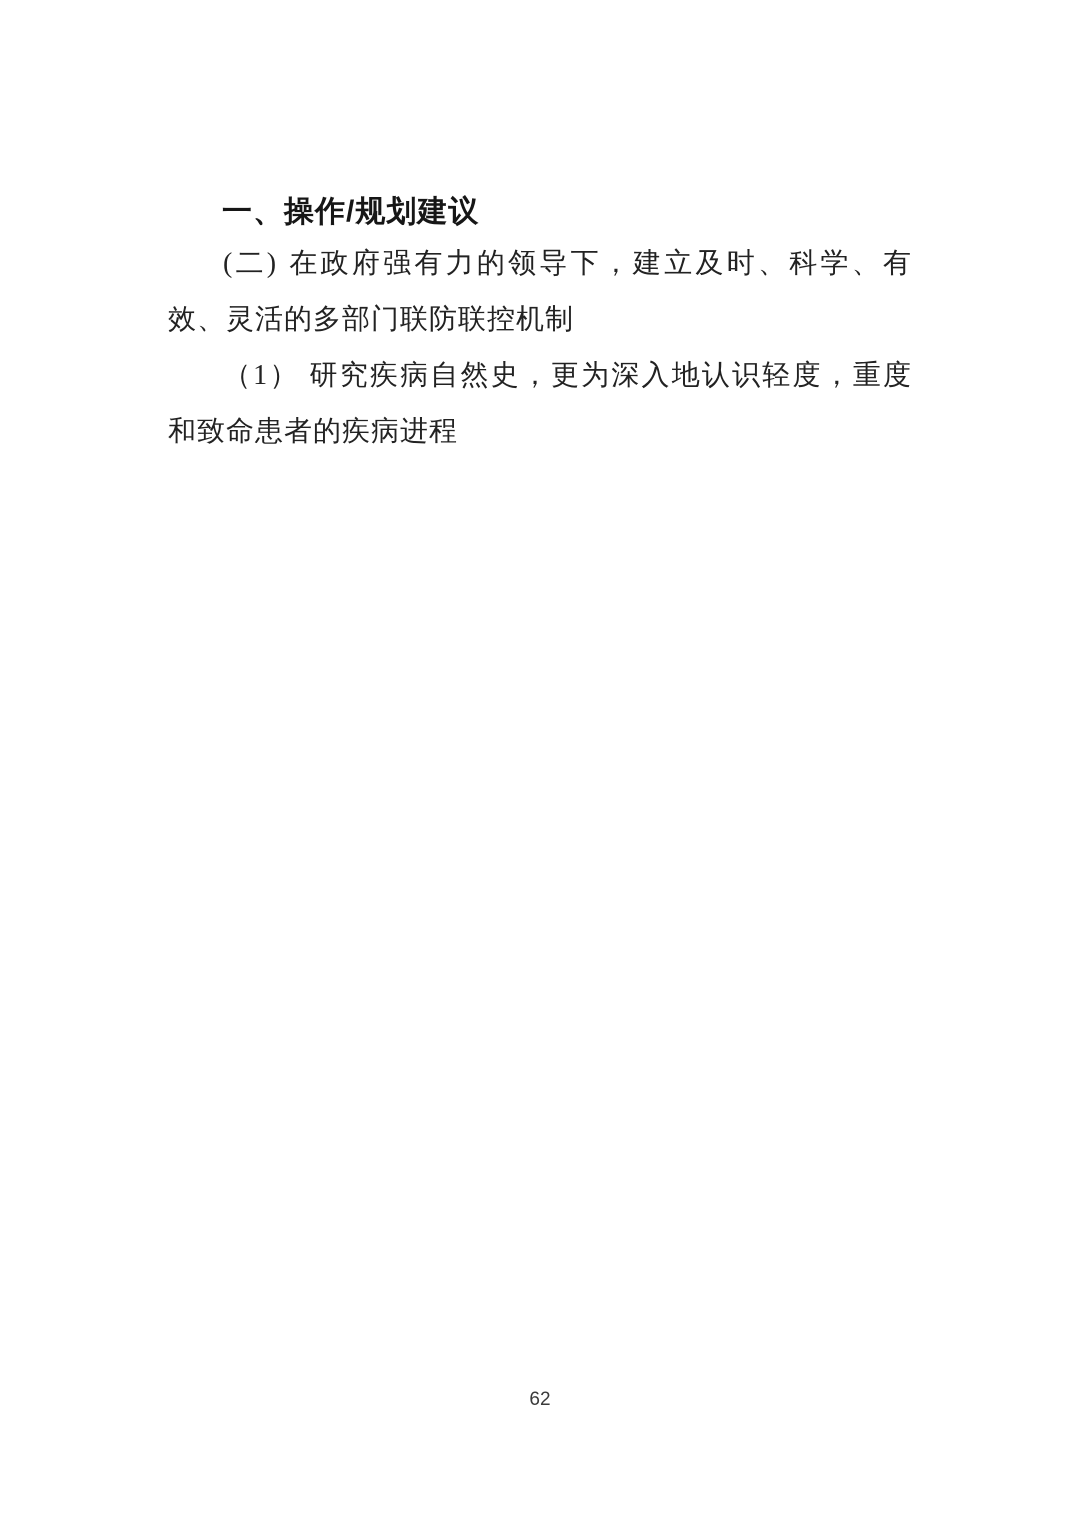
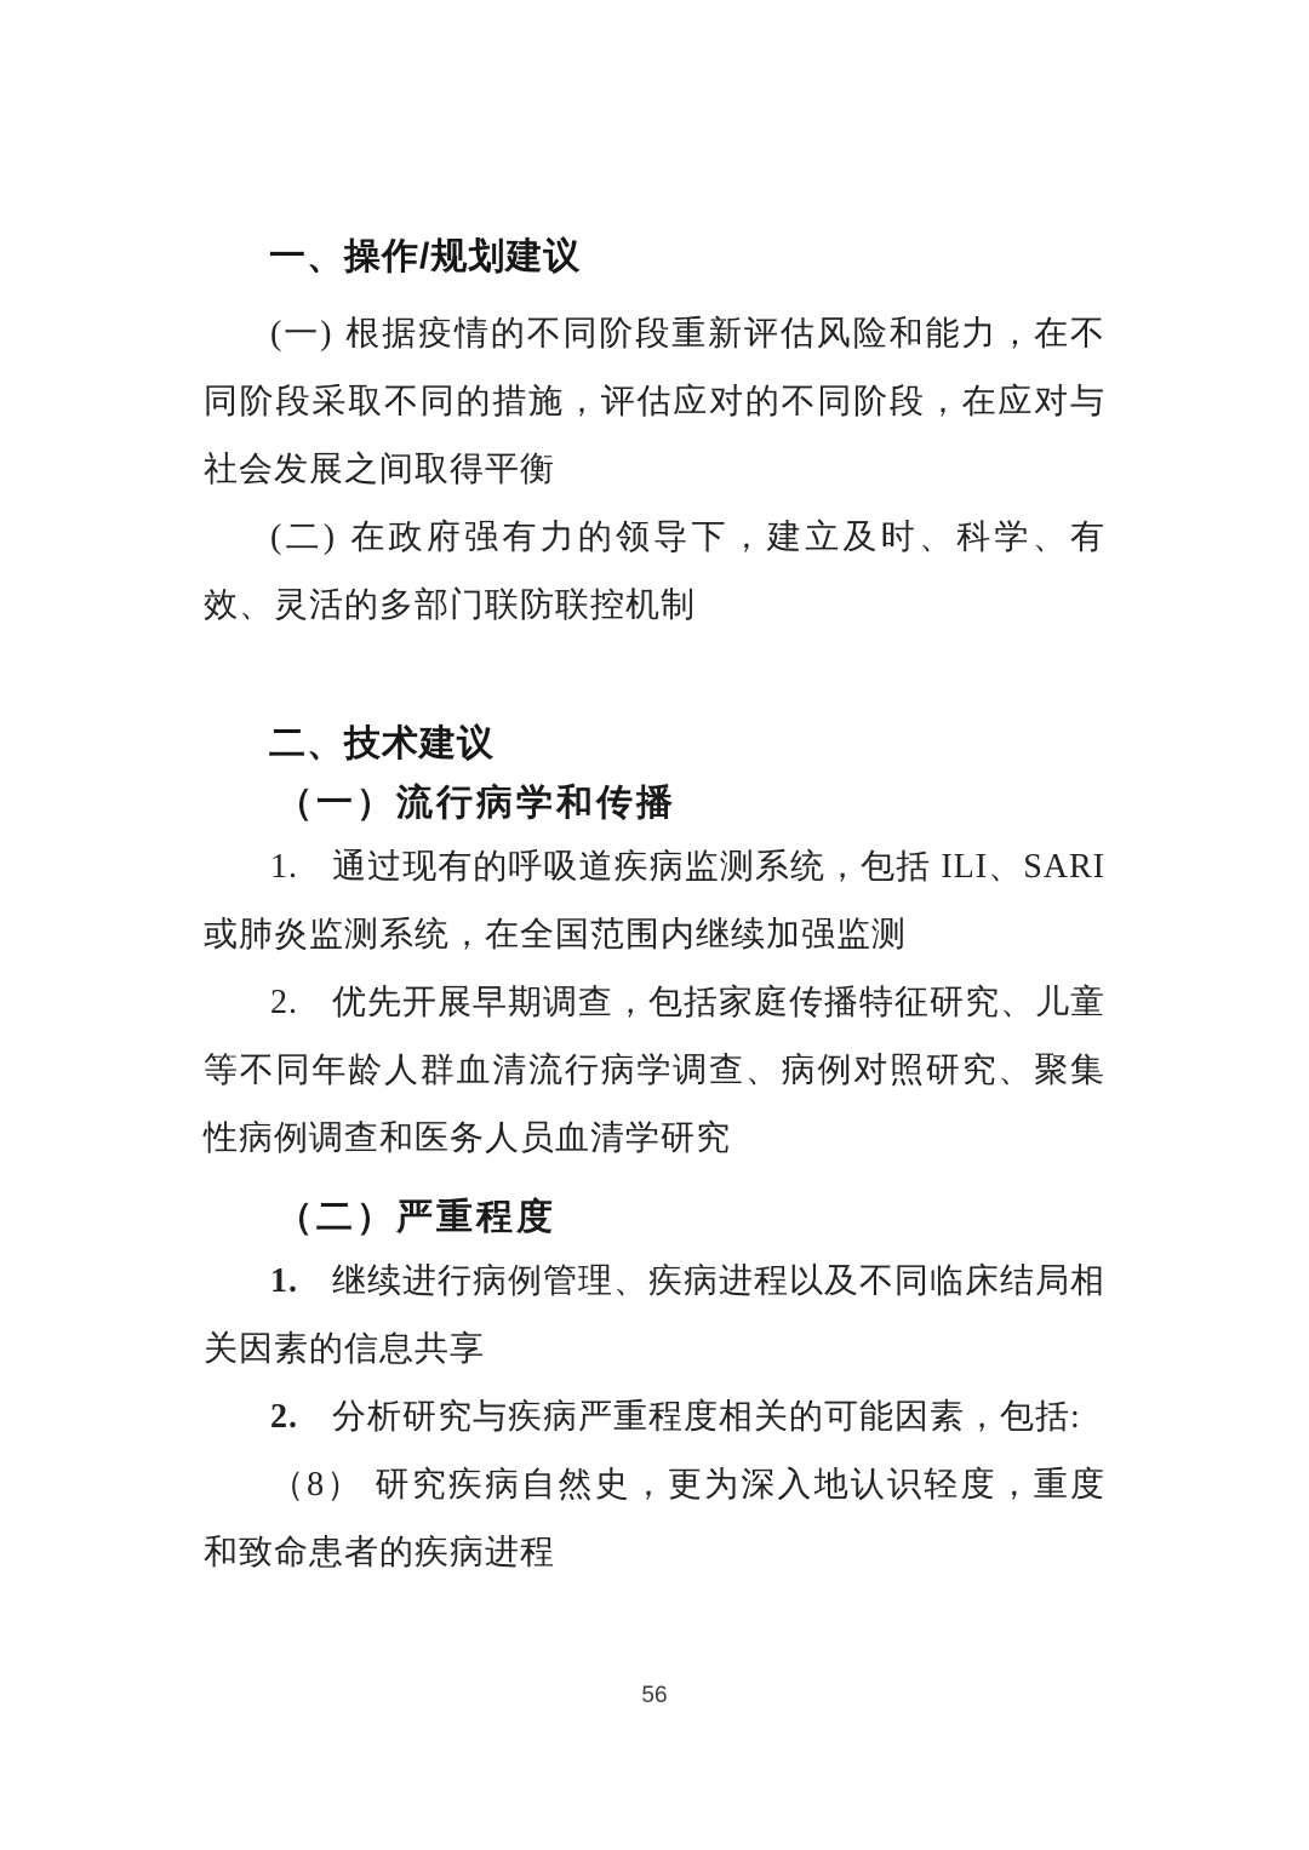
  一、操作/规划建议
+ (一) 根据疫情的不同阶段重新评估风险和能力，在不同阶段采取不同的措施，评估应对的不同阶段，在应对与社会发展之间取得平衡
  (二) 在政府强有力的领导下，建立及时、科学、有效、灵活的多部门联防联控机制
+ 二、技术建议
+ （一）流行病学和传播
+ 1. 通过现有的呼吸道疾病监测系统，包括 ILI、SARI 或肺炎监测系统，在全国范围内继续加强监测
+ 2. 优先开展早期调查，包括家庭传播特征研究、儿童等不同年龄人群血清流行病学调查、病例对照研究、聚集性病例调查和医务人员血清学研究
+ （二）严重程度
+ 1. 继续进行病例管理、疾病进程以及不同临床结局相关因素的信息共享
+ 2. 分析研究与疾病严重程度相关的可能因素，包括:
- （1） 研究疾病自然史，更为深入地认识轻度，重度和致命患者的疾病进程
+ （8） 研究疾病自然史，更为深入地认识轻度，重度和致命患者的疾病进程
- 62
+ 56
